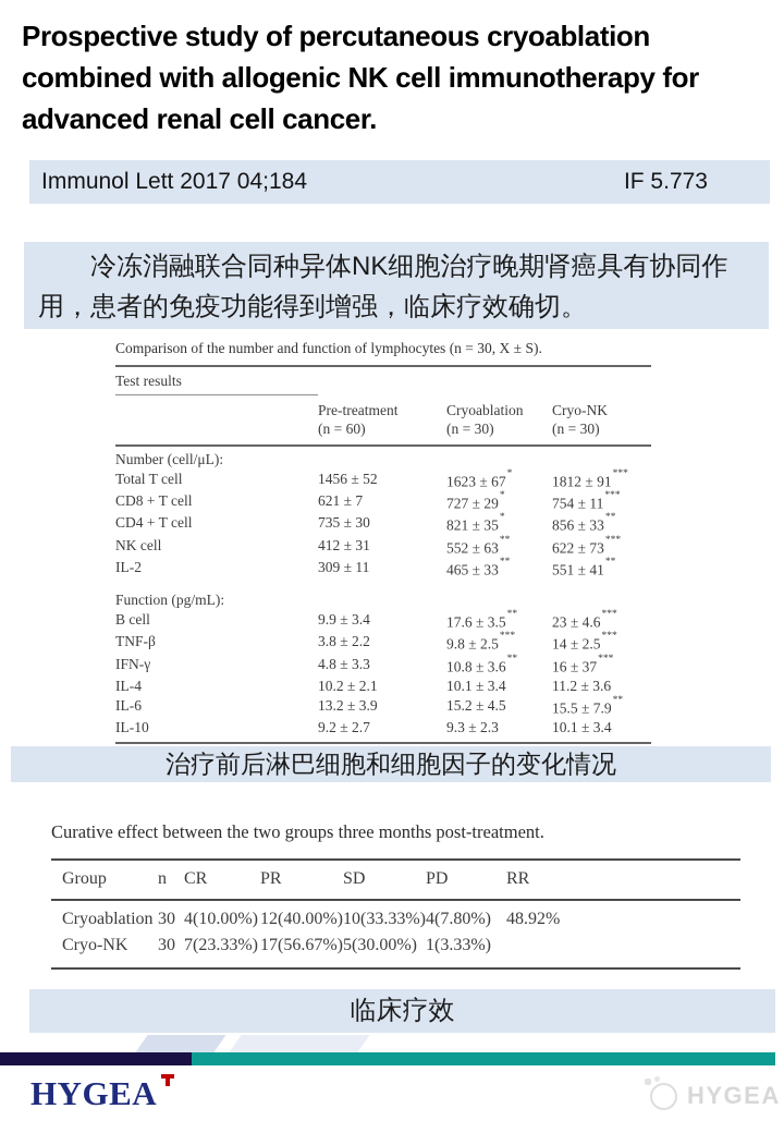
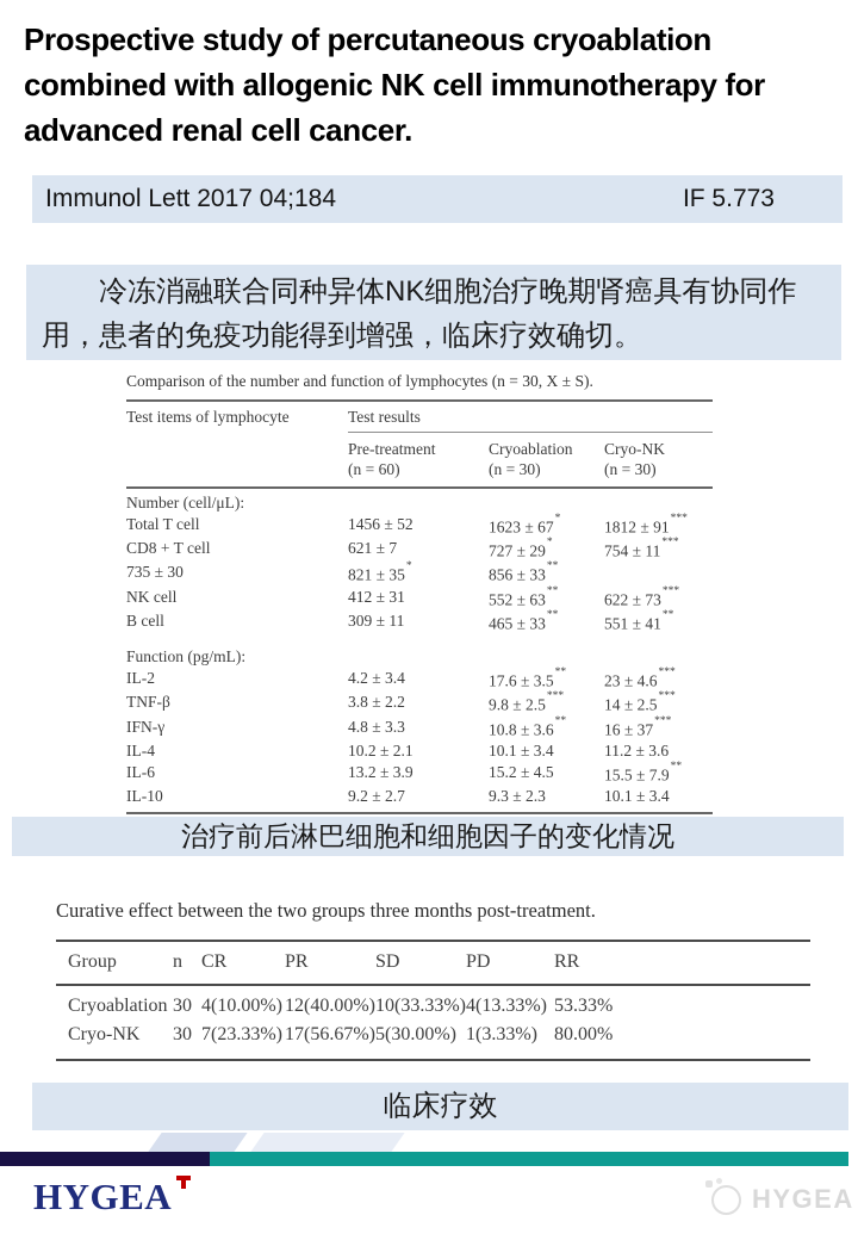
  Prospective study of percutaneous cryoablation combined with allogenic NK cell immunotherapy for advanced renal cell cancer.
  Immunol Lett 2017 04;184
  IF 5.773
  冷冻消融联合同种异体NK细胞治疗晚期肾癌具有协同作用，患者的免疫功能得到增强，临床疗效确切。
  Comparison of the number and function of lymphocytes (n = 30, X ± S).
+ Test items of lymphocyte
  Test results
  Pre-treatment
  (n = 60)
  Cryoablation
  (n = 30)
  Cryo-NK
  (n = 30)
  Number (cell/μL):
  Total T cell
  1456 ± 52
  1623 ± 67*
  1812 ± 91***
  CD8 + T cell
  621 ± 7
  727 ± 29*
  754 ± 11***
- CD4 + T cell
  735 ± 30
  821 ± 35*
  856 ± 33**
  NK cell
  412 ± 31
  552 ± 63**
  622 ± 73***
- IL-2
+ B cell
  309 ± 11
  465 ± 33**
  551 ± 41**
  Function (pg/mL):
- B cell
+ IL-2
- 9.9 ± 3.4
+ 4.2 ± 3.4
  17.6 ± 3.5**
  23 ± 4.6***
  TNF-β
  3.8 ± 2.2
  9.8 ± 2.5***
  14 ± 2.5***
  IFN-γ
  4.8 ± 3.3
  10.8 ± 3.6**
  16 ± 37***
  IL-4
  10.2 ± 2.1
  10.1 ± 3.4
  11.2 ± 3.6
  IL-6
  13.2 ± 3.9
  15.2 ± 4.5
  15.5 ± 7.9**
  IL-10
  9.2 ± 2.7
  9.3 ± 2.3
  10.1 ± 3.4
  治疗前后淋巴细胞和细胞因子的变化情况
  Curative effect between the two groups three months post-treatment.
  Group
  n
  CR
  PR
  SD
  PD
  RR
  Cryoablation
  30
  4(10.00%)
  12(40.00%)
  10(33.33%)
- 4(7.80%)
+ 4(13.33%)
- 48.92%
+ 53.33%
  Cryo-NK
  30
  7(23.33%)
  17(56.67%)
  5(30.00%)
  1(3.33%)
+ 80.00%
  临床疗效
  HYGEA
  HYGEA
